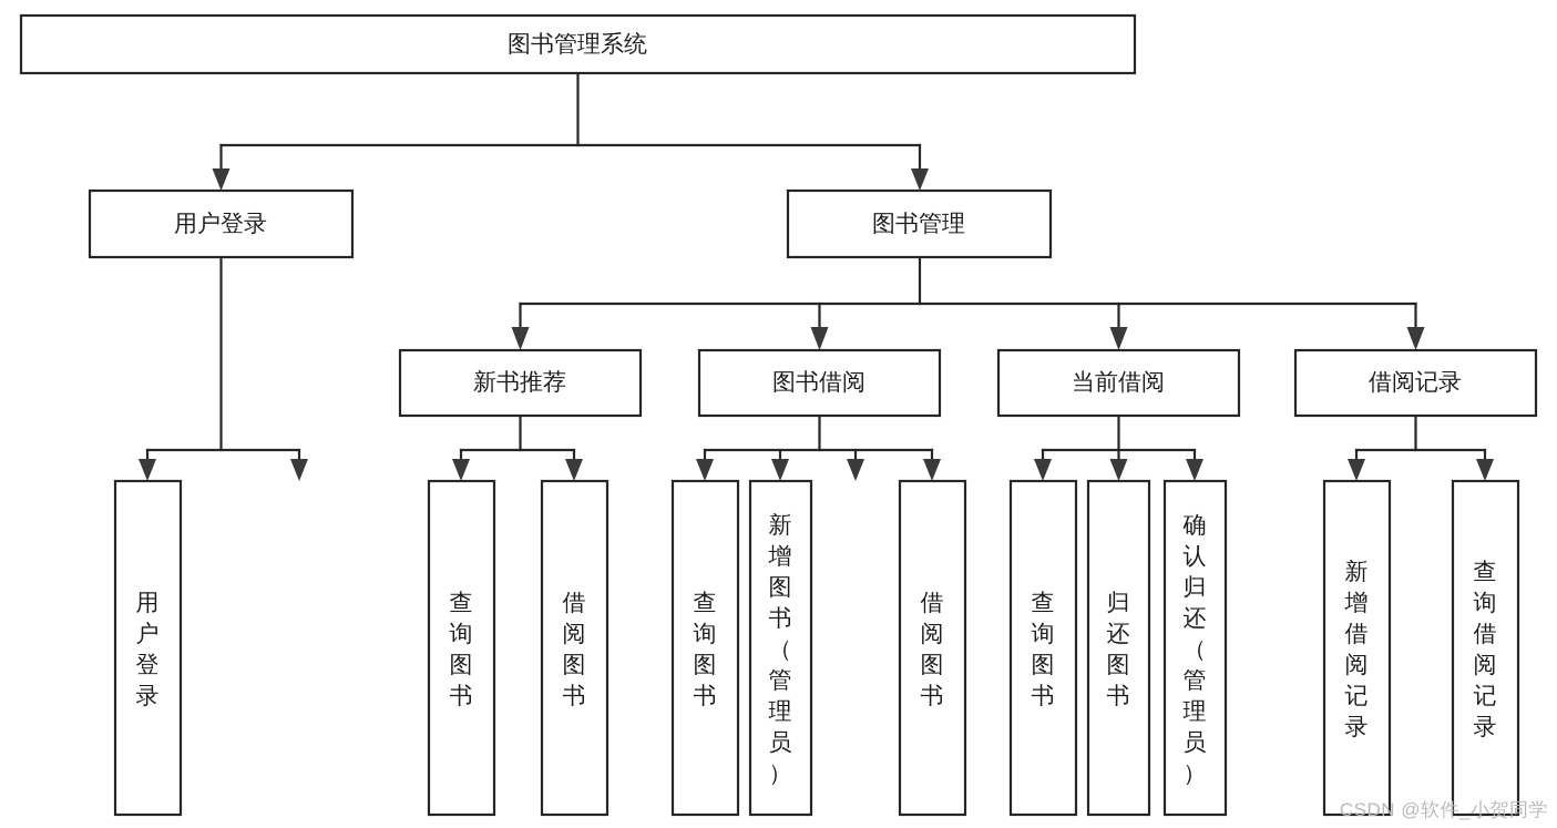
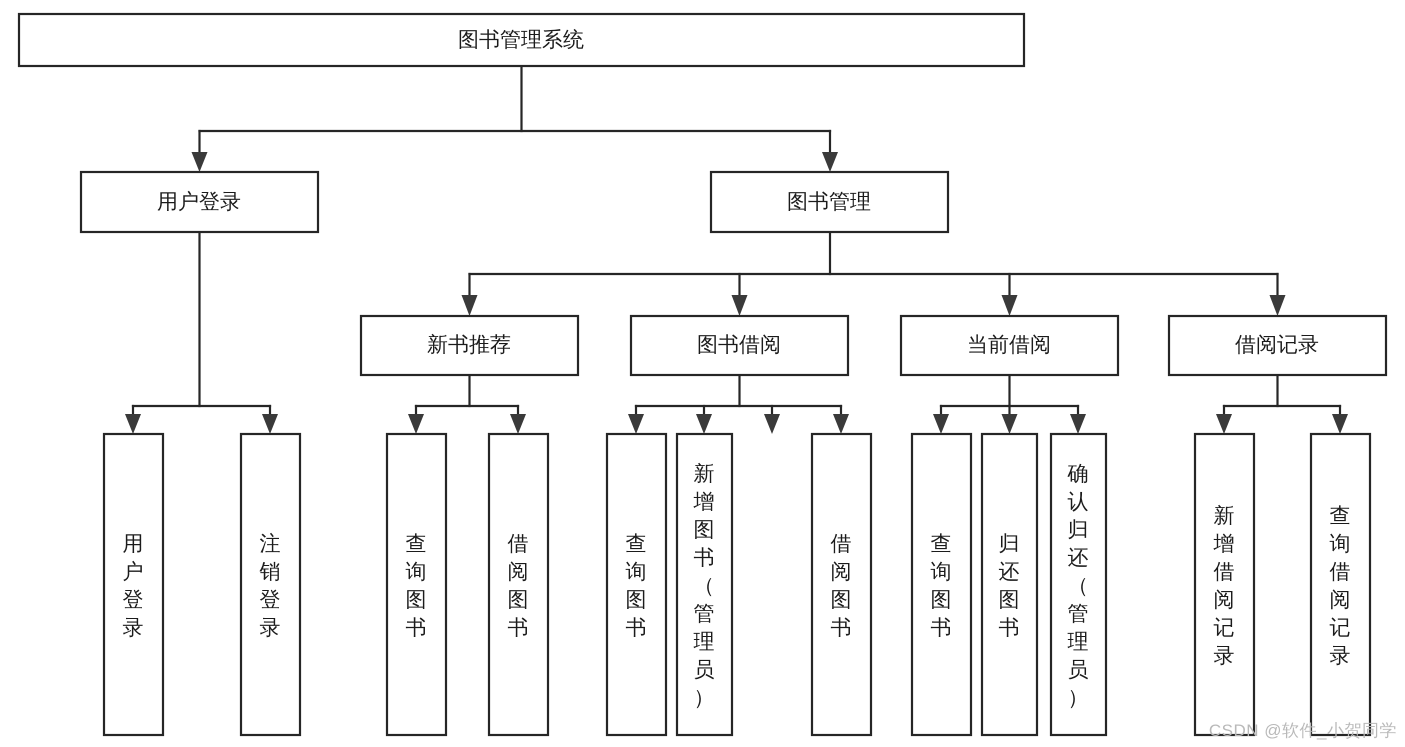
  图书管理系统
  用户登录
  图书管理
  新书推荐
  图书借阅
  当前借阅
  借阅记录
  用户登录
+ 注销登录
  查询图书
  借阅图书
  查询图书
  新增图书（管理员）
  借阅图书
  查询图书
  归还图书
  确认归还（管理员）
  新增借阅记录
  查询借阅记录
  CSDN @软件_小贺同学
